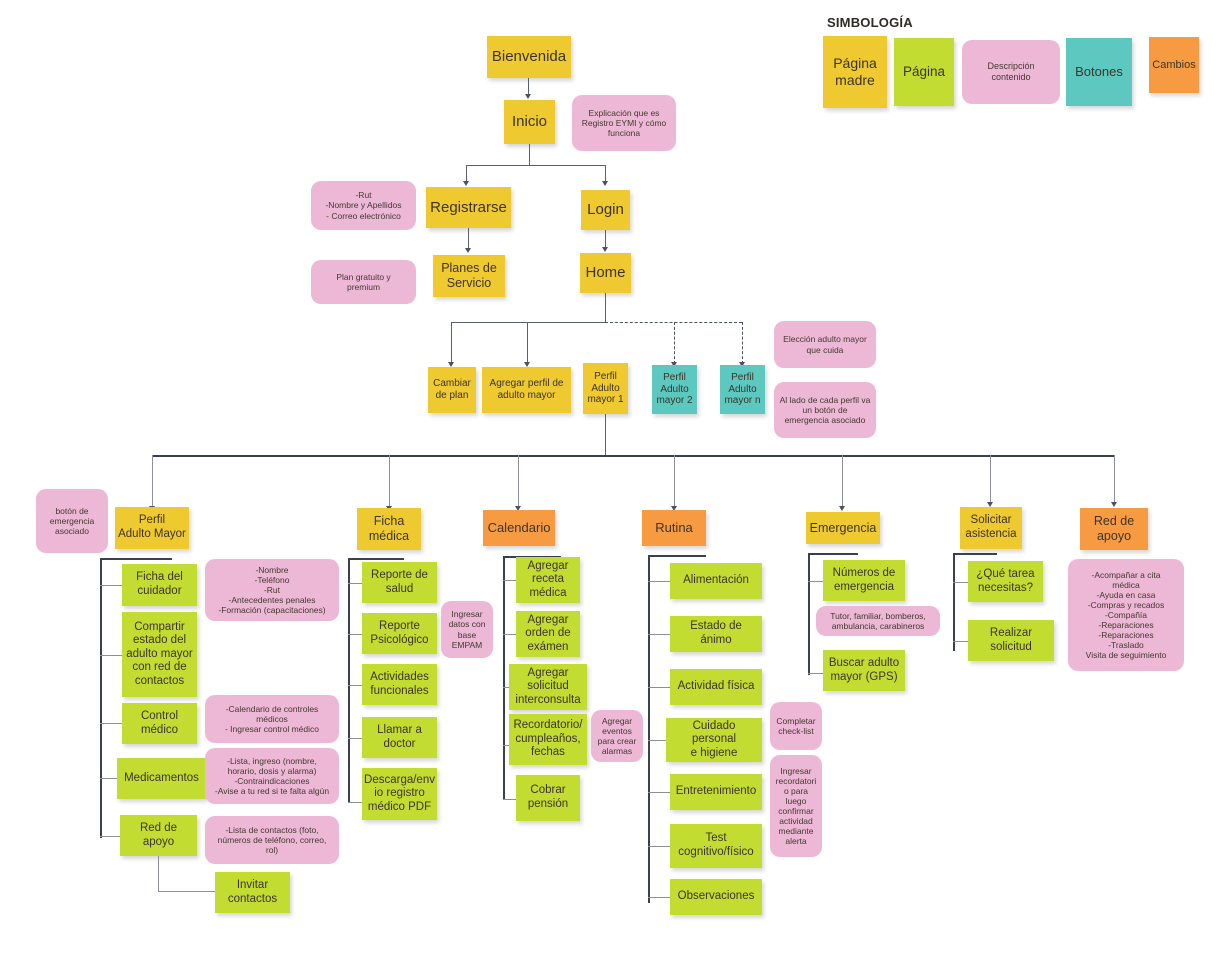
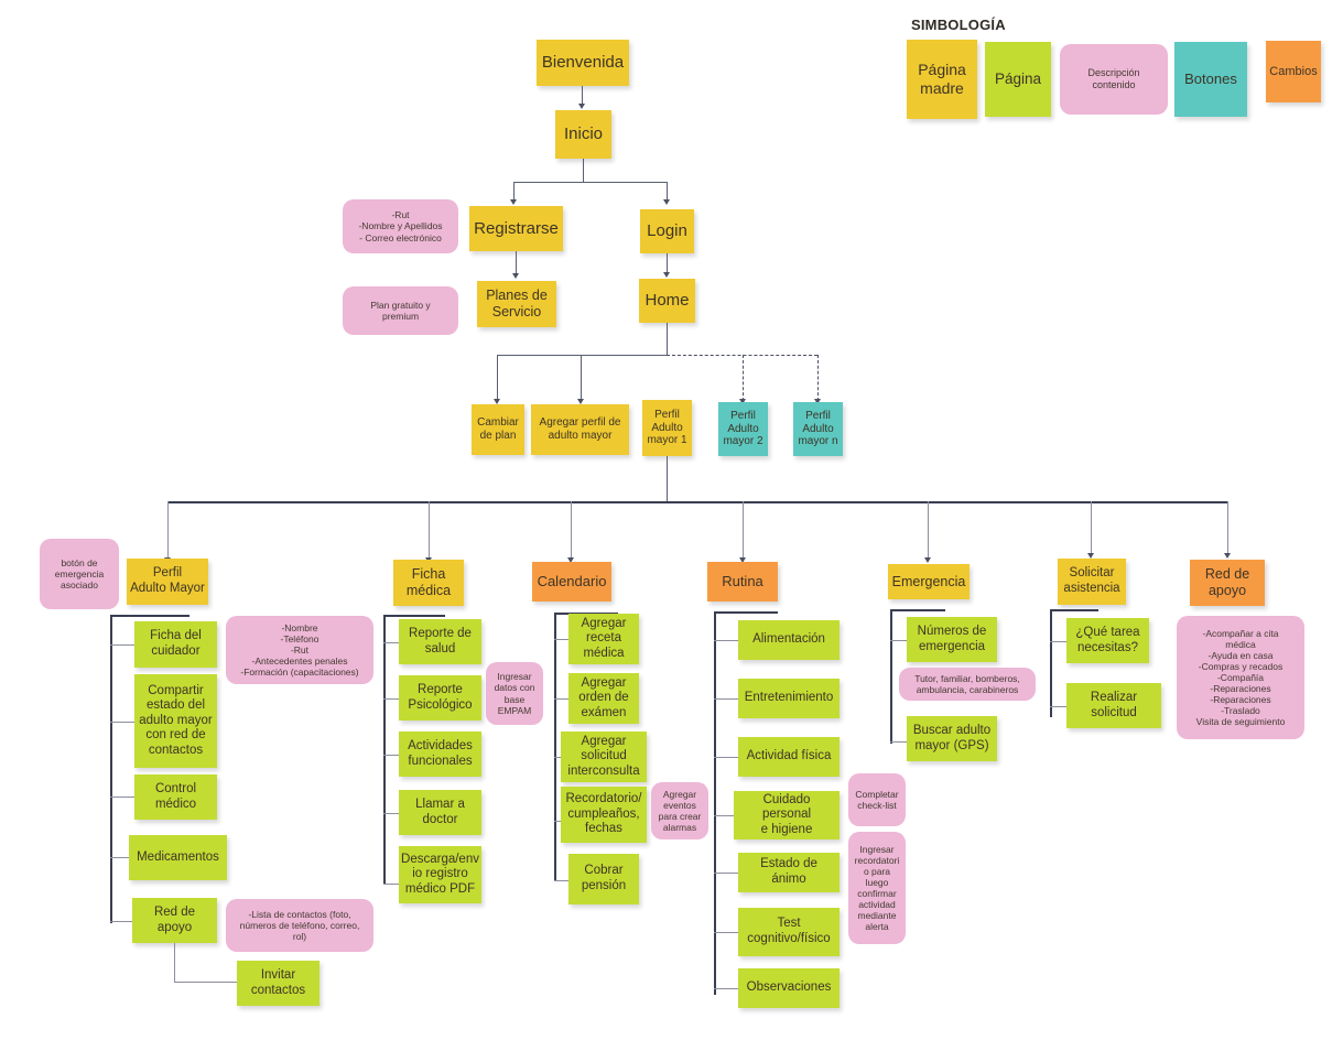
  SIMBOLOGÍA
  Página
  madre
  Página
  Descripción
  contenido
  Botones
  Cambios
  Bienvenida
  Inicio
- Explicación que es
- Registro EYMI y cómo
- funciona
  Registrarse
  -Rut
  -Nombre y Apellidos
  - Correo electrónico
  Login
  Planes de
  Servicio
  Plan gratuito y
  premium
  Home
  Cambiar
  de plan
  Agregar perfil de
  adulto mayor
  Perfil
  Adulto
  mayor 1
  Perfil
  Adulto
  mayor 2
  Perfil
  Adulto
  mayor n
- Elección adulto mayor
- que cuida
- Al lado de cada perfil va
- un botón de
- emergencia asociado
  botón de
  emergencia
  asociado
  Perfil
  Adulto Mayor
  Ficha del
  cuidador
  Compartir
  estado del
  adulto mayor
  con red de
  contactos
  Control
  médico
  Medicamentos
  Red de apoyo
  Invitar
  contactos
  -Nombre
  -Teléfono
  -Rut
  -Antecedentes penales
  -Formación (capacitaciones)
- -Calendario de controles
- médicos
- - Ingresar control médico
- -Lista, ingreso (nombre,
- horario, dosis y alarma)
- -Contraindicaciones
- -Avise a tu red si te falta algún
  -Lista de contactos (foto,
  números de teléfono, correo,
  rol)
  Ficha
  médica
  Reporte de
  salud
  Reporte
  Psicológico
  Actividades
  funcionales
  Llamar a
  doctor
  Descarga/env
  io registro
  médico PDF
  Ingresar
  datos con
  base
  EMPAM
  Calendario
  Agregar
  receta
  médica
  Agregar
  orden de
  exámen
  Agregar
  solicitud
  interconsulta
  Recordatorio/
  cumpleaños,
  fechas
  Cobrar
  pensión
  Agregar
  eventos
  para crear
  alarmas
  Rutina
  Alimentación
- Estado de ánimo
+ Entretenimiento
  Actividad física
  Cuidado personal
  e higiene
- Entretenimiento
+ Estado de ánimo
  Test
  cognitivo/físico
  Observaciones
  Completar
  check-list
  Ingresar
  recordatori
  o para
  luego
  confirmar
  actividad
  mediante
  alerta
  Emergencia
  Números de
  emergencia
  Tutor, familiar, bomberos,
  ambulancia, carabineros
  Buscar adulto
  mayor (GPS)
  Solicitar
  asistencia
  ¿Qué tarea
  necesitas?
  Realizar solicitud
  Red de
  apoyo
  -Acompañar a cita
  médica
  -Ayuda en casa
  -Compras y recados
  -Compañía
  -Reparaciones
  -Reparaciones
  -Traslado
  Visita de seguimiento
